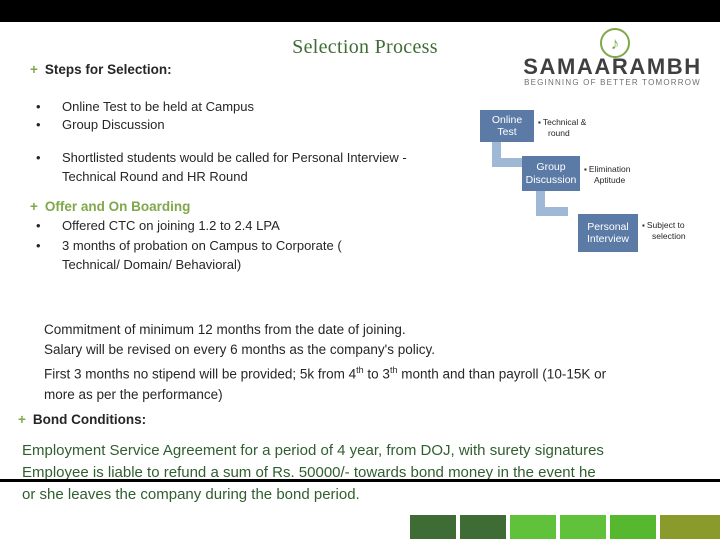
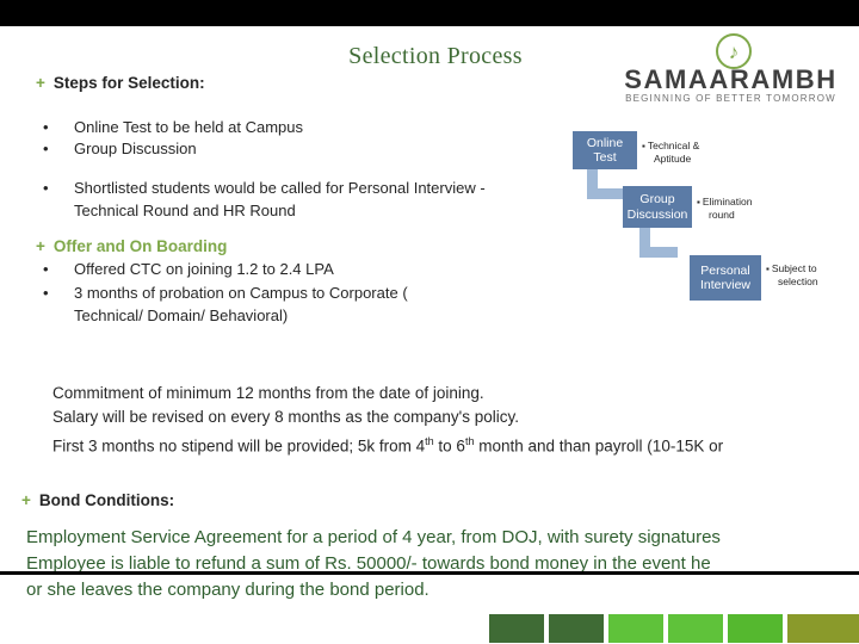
  Selection Process
  ♪
  SAMAARAMBH
  BEGINNING OF BETTER TOMORROW
  + Steps for Selection:
  • Online Test to be held at Campus
  • Group Discussion
  •
  Shortlisted students would be called for Personal Interview -Technical Round and HR Round
  + Offer and On Boarding
  • Offered CTC on joining 1.2 to 2.4 LPA
  •
  3 months of probation on Campus to Corporate ( Technical/ Domain/ Behavioral)
  Commitment of minimum 12 months from the date of joining.
- Salary will be revised on every 6 months as the company's policy.
+ Salary will be revised on every 8 months as the company's policy.
- First 3 months no stipend will be provided; 5k from 4th to 3th month and than payroll (10-15K or
+ First 3 months no stipend will be provided; 5k from 4th to 6th month and than payroll (10-15K or
- more as per the performance)
  + Bond Conditions:
  Employment Service Agreement for a period of 4 year, from DOJ, with surety signatures
  Employee is liable to refund a sum of Rs. 50000/- towards bond money in the event he
  or she leaves the company during the bond period.
  Online Test
  ▪ Technical &
- round
+ Aptitude
  Group Discussion
  ▪ Elimination
- Aptitude
+ round
  Personal Interview
  ▪ Subject to
  selection
